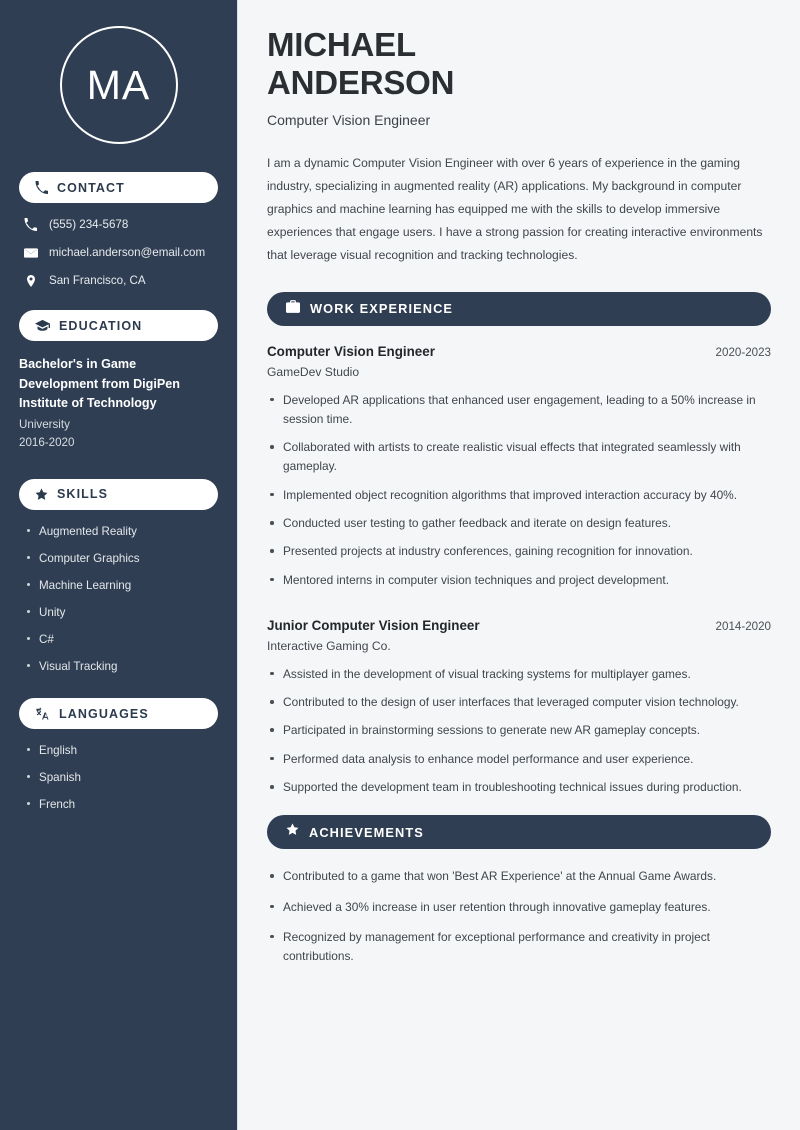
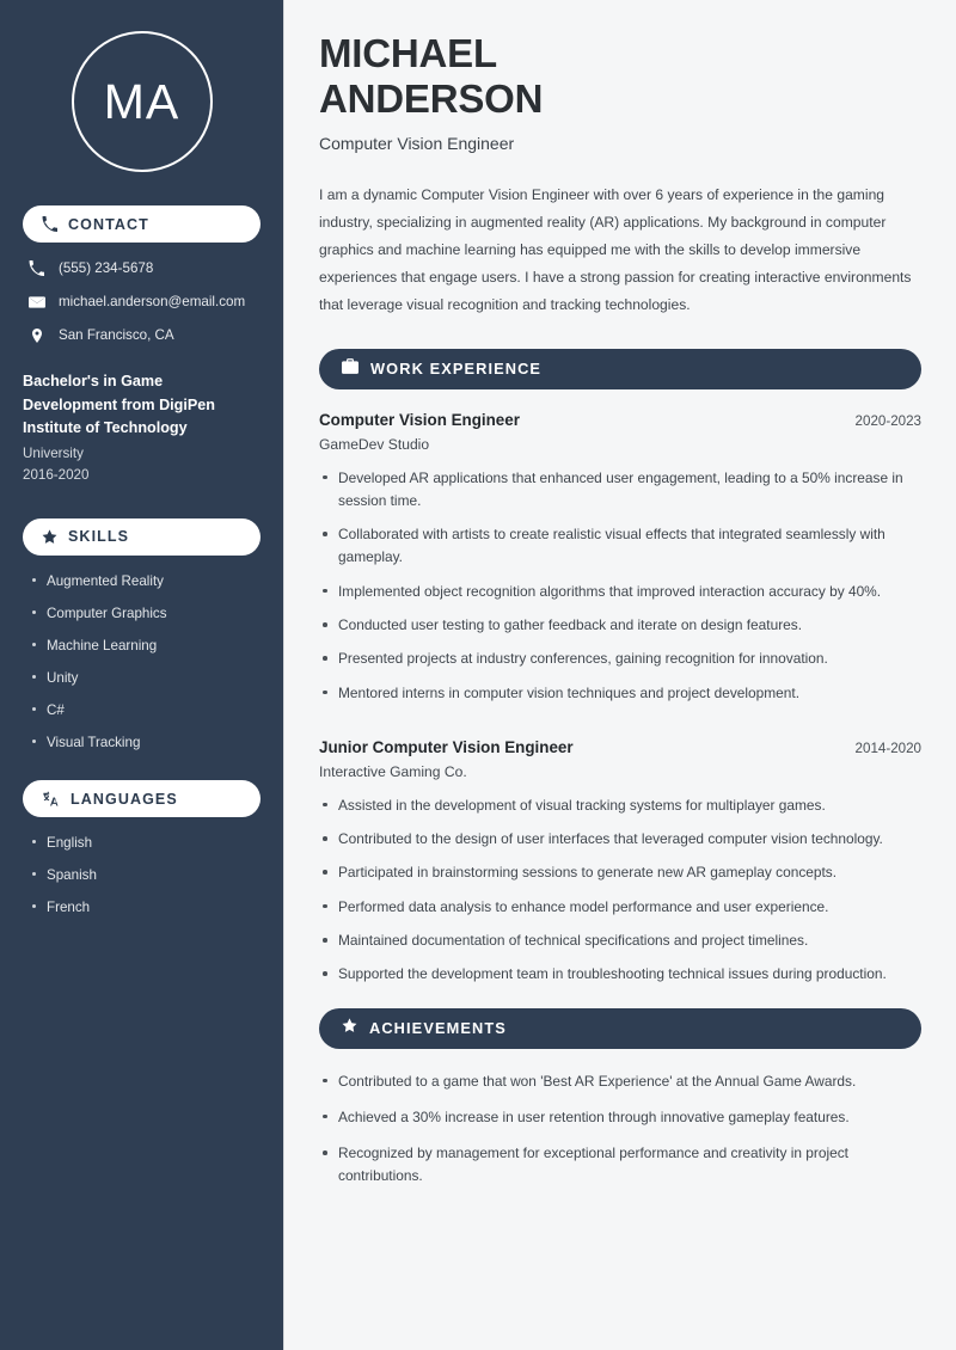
  MA
  CONTACT
  (555) 234-5678
  michael.anderson@email.com
  San Francisco, CA
- EDUCATION
  Bachelor's in Game Development from DigiPen Institute of Technology
  University
  2016-2020
  SKILLS
  Augmented Reality
  Computer Graphics
  Machine Learning
  Unity
  C#
  Visual Tracking
  LANGUAGES
  English
  Spanish
  French
  MICHAEL
  ANDERSON
  Computer Vision Engineer
  I am a dynamic Computer Vision Engineer with over 6 years of experience in the gaming industry, specializing in augmented reality (AR) applications. My background in computer graphics and machine learning has equipped me with the skills to develop immersive experiences that engage users. I have a strong passion for creating interactive environments that leverage visual recognition and tracking technologies.
  WORK EXPERIENCE
  Computer Vision Engineer
  2020-2023
  GameDev Studio
  Developed AR applications that enhanced user engagement, leading to a 50% increase in session time.
  Collaborated with artists to create realistic visual effects that integrated seamlessly with gameplay.
  Implemented object recognition algorithms that improved interaction accuracy by 40%.
  Conducted user testing to gather feedback and iterate on design features.
  Presented projects at industry conferences, gaining recognition for innovation.
  Mentored interns in computer vision techniques and project development.
  Junior Computer Vision Engineer
  2014-2020
  Interactive Gaming Co.
  Assisted in the development of visual tracking systems for multiplayer games.
  Contributed to the design of user interfaces that leveraged computer vision technology.
  Participated in brainstorming sessions to generate new AR gameplay concepts.
  Performed data analysis to enhance model performance and user experience.
+ Maintained documentation of technical specifications and project timelines.
  Supported the development team in troubleshooting technical issues during production.
  ACHIEVEMENTS
  Contributed to a game that won 'Best AR Experience' at the Annual Game Awards.
  Achieved a 30% increase in user retention through innovative gameplay features.
  Recognized by management for exceptional performance and creativity in project contributions.
